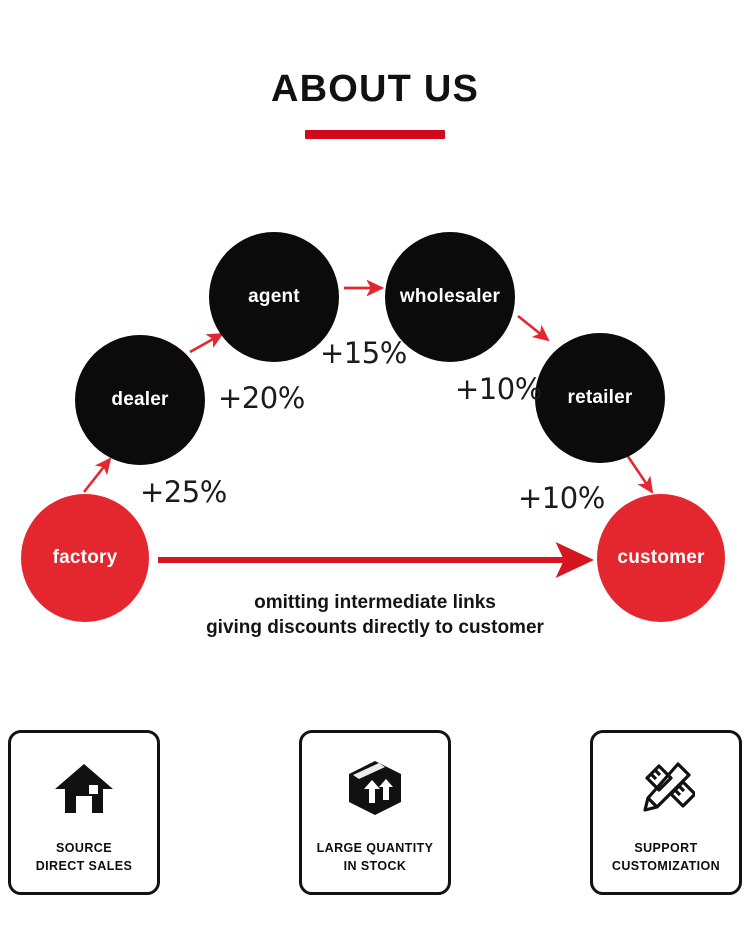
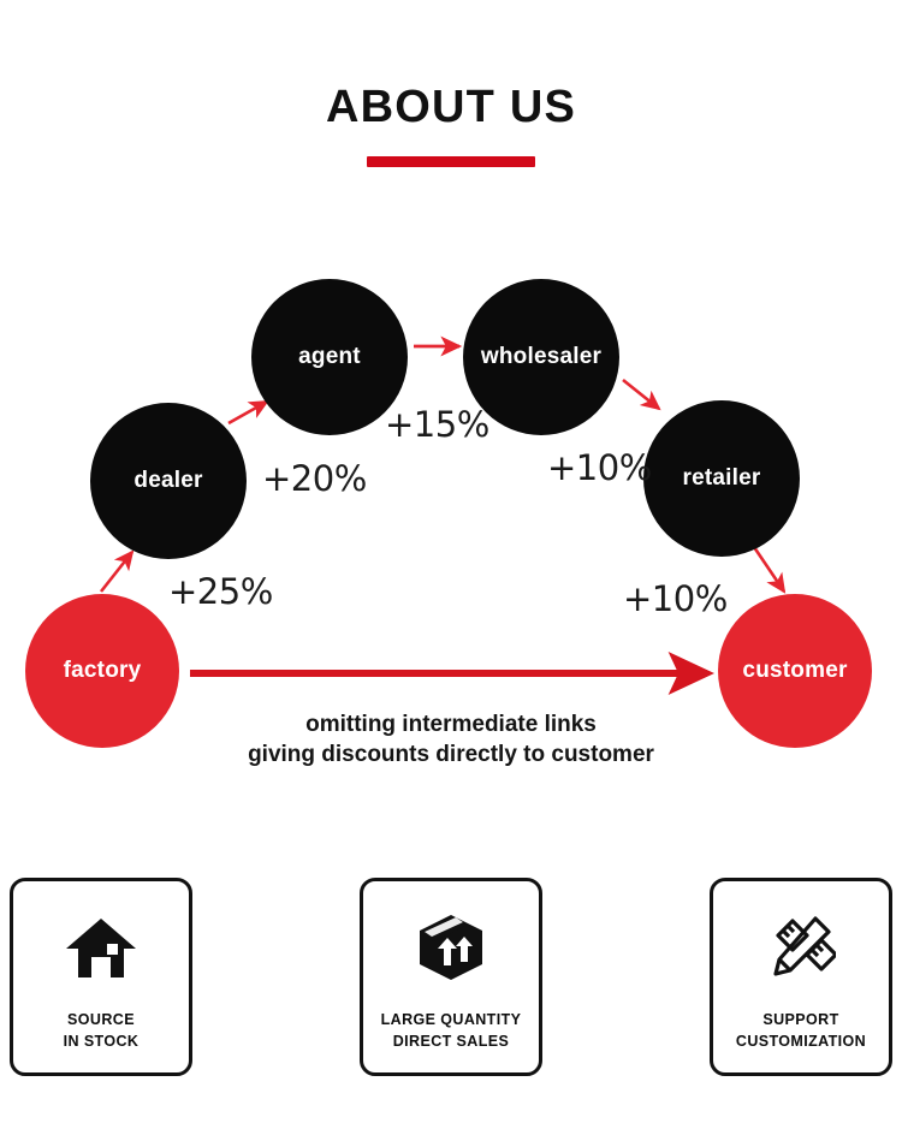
  ABOUT US
  factory
  dealer
  agent
  wholesaler
  retailer
  customer
  +25%
  +20%
  +15%
  +10%
  +10%
  omitting intermediate links
  giving discounts directly to customer
  SOURCE
- DIRECT SALES
+ IN STOCK
  LARGE QUANTITY
- IN STOCK
+ DIRECT SALES
  SUPPORT
  CUSTOMIZATION
